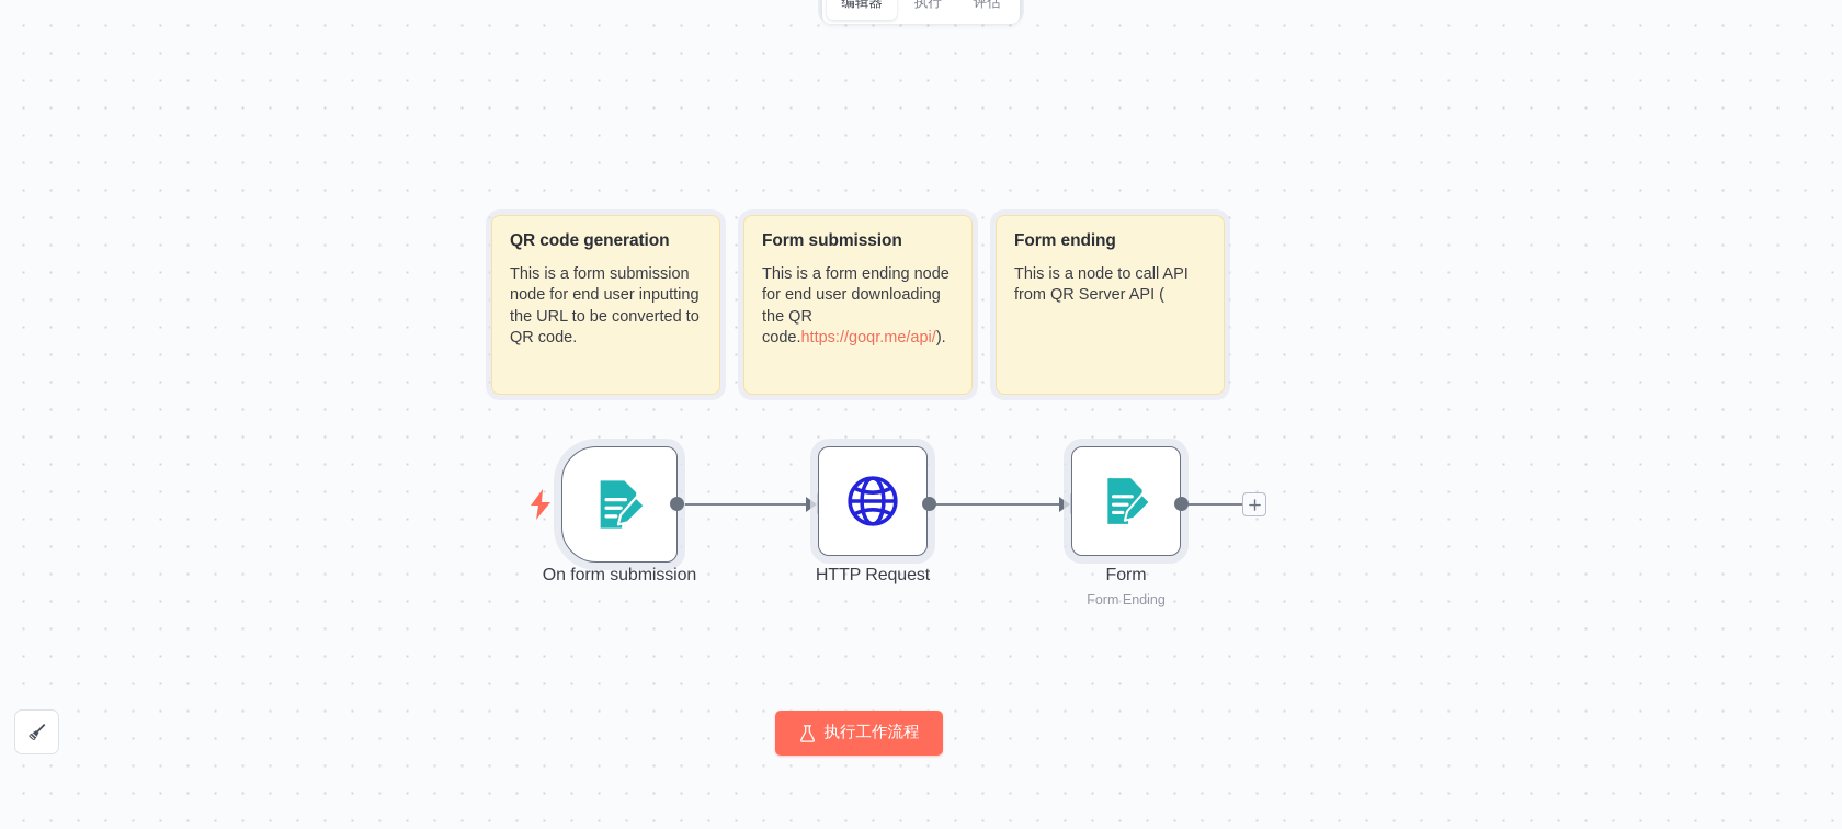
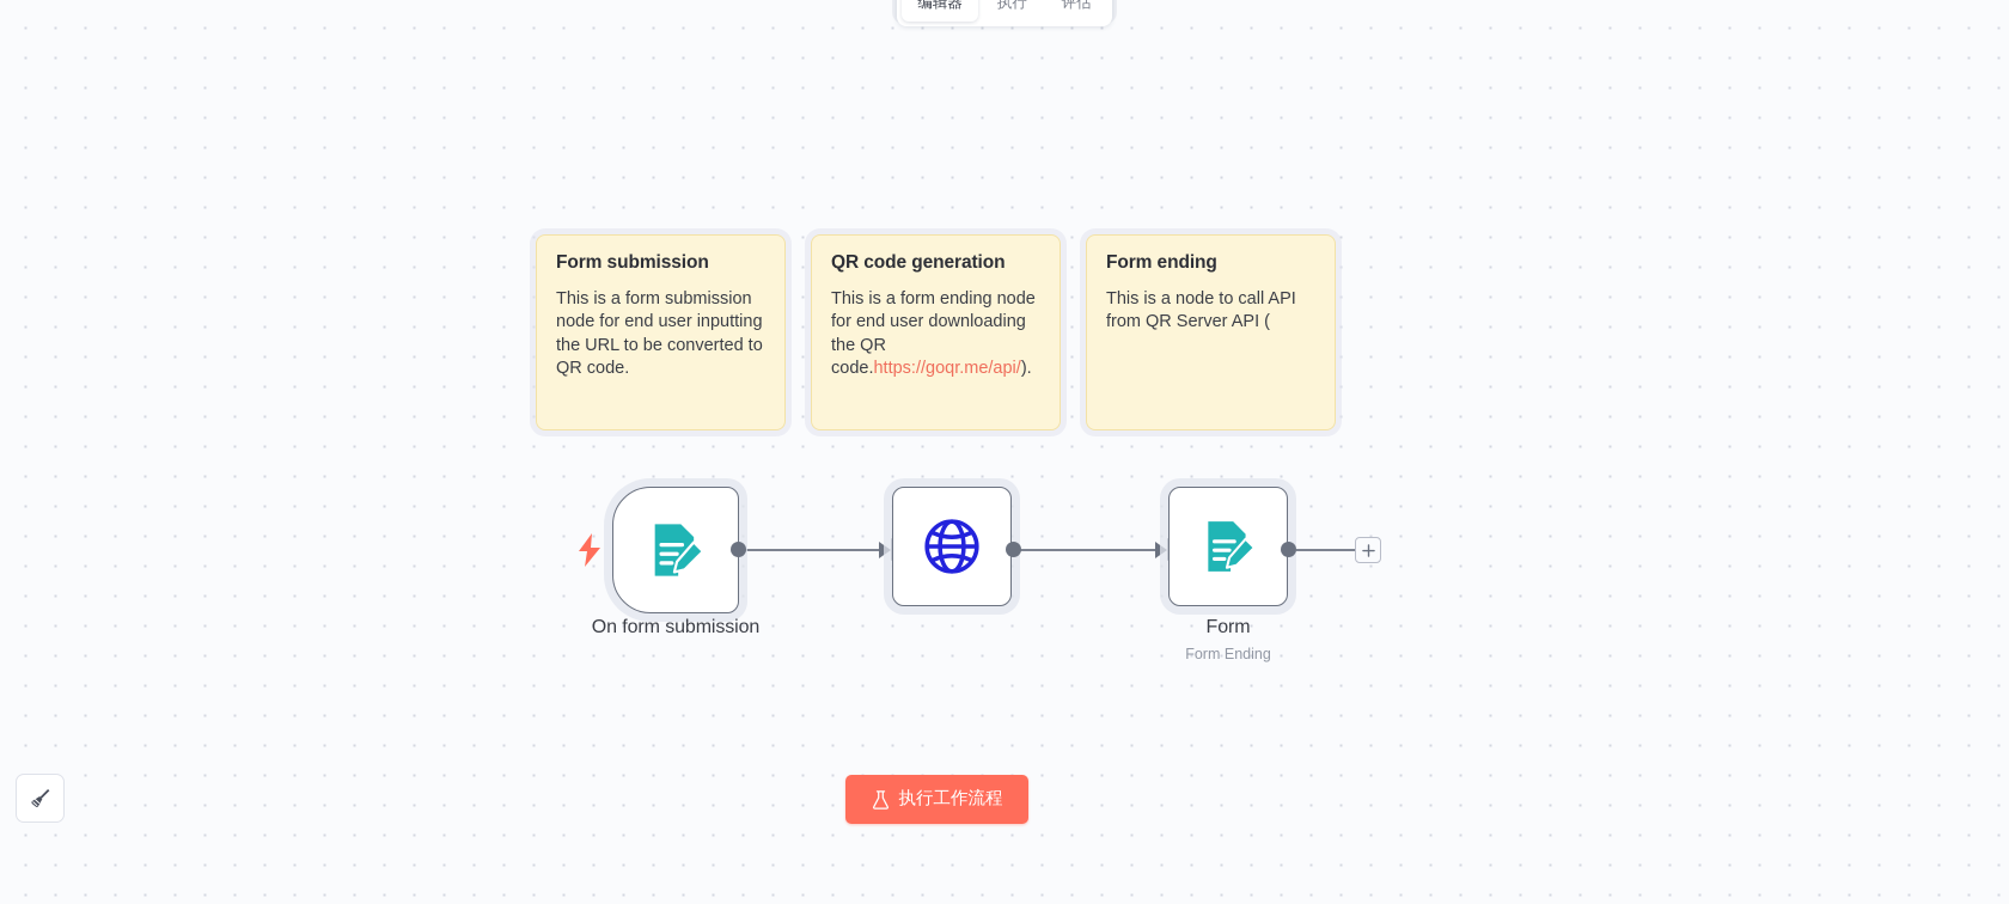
  编辑器
  执行
  评估
- QR code generation
+ Form submission
  This is a form submission node for end user inputting the URL to be converted to QR code.
- Form submission
+ QR code generation
  This is a form ending node for end user downloading the QR code.https://goqr.me/api/).
  Form ending
  This is a node to call API from QR Server API (
  On form submission
- HTTP Request
  Form
  Form Ending
  执行工作流程
